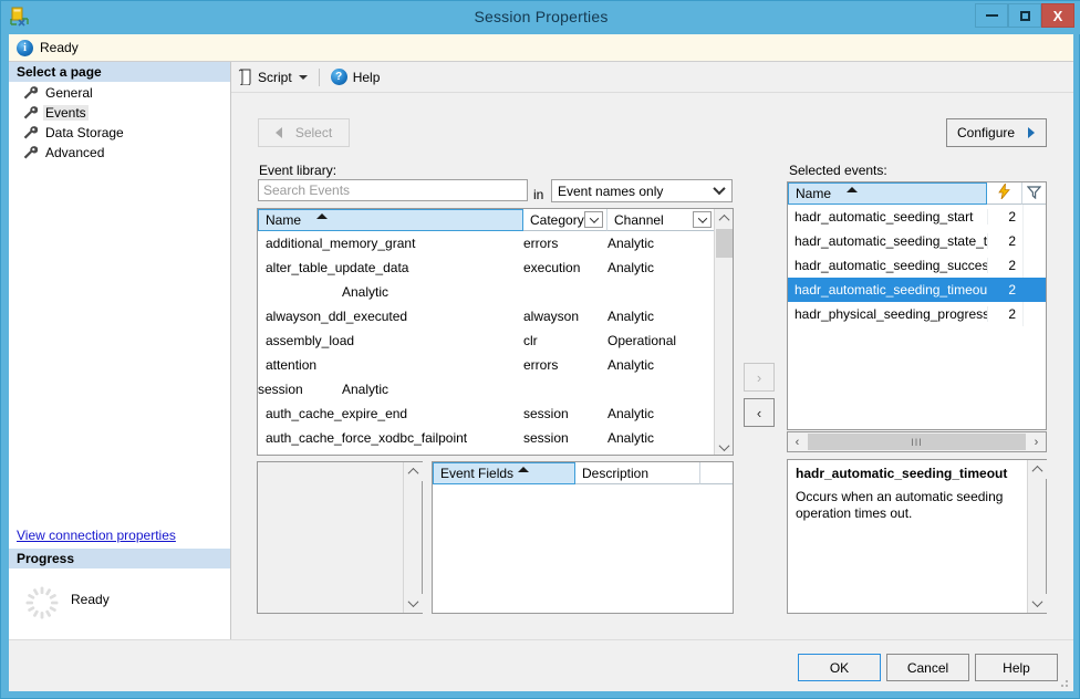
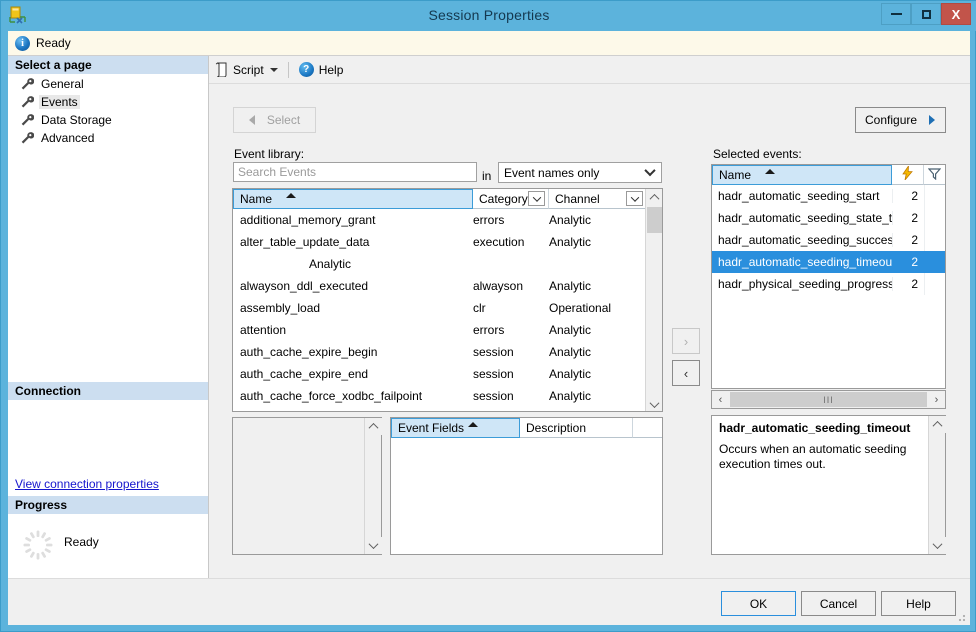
  Session Properties
  X
  i
  Ready
  Select a page
  General
  Events
  Data Storage
  Advanced
+ Connection
  View connection properties
  Progress
  Ready
  Script
  ?
  Help
  Select
  Configure
  Event library:
  Search Events
  in
  Event names only
  Name
  Category
  Channel
  additional_memory_grant
  errors
  Analytic
  alter_table_update_data
  execution
  Analytic
  Analytic
  alwayson_ddl_executed
  alwayson
  Analytic
  assembly_load
  clr
  Operational
  attention
  errors
  Analytic
+ auth_cache_expire_begin
  session
  Analytic
  auth_cache_expire_end
  session
  Analytic
  auth_cache_force_xodbc_failpoint
  session
  Analytic
  ›
  ‹
  Selected events:
  Name
  hadr_automatic_seeding_start
  2
  hadr_automatic_seeding_state_t
  2
  hadr_automatic_seeding_succes
  2
  hadr_automatic_seeding_timeou
  2
  hadr_physical_seeding_progress
  2
  ‹
  III
  ›
  hadr_automatic_seeding_timeout
- Occurs when an automatic seeding operation times out.
+ Occurs when an automatic seeding execution times out.
  Event Fields
  Description
  OK
  Cancel
  Help
